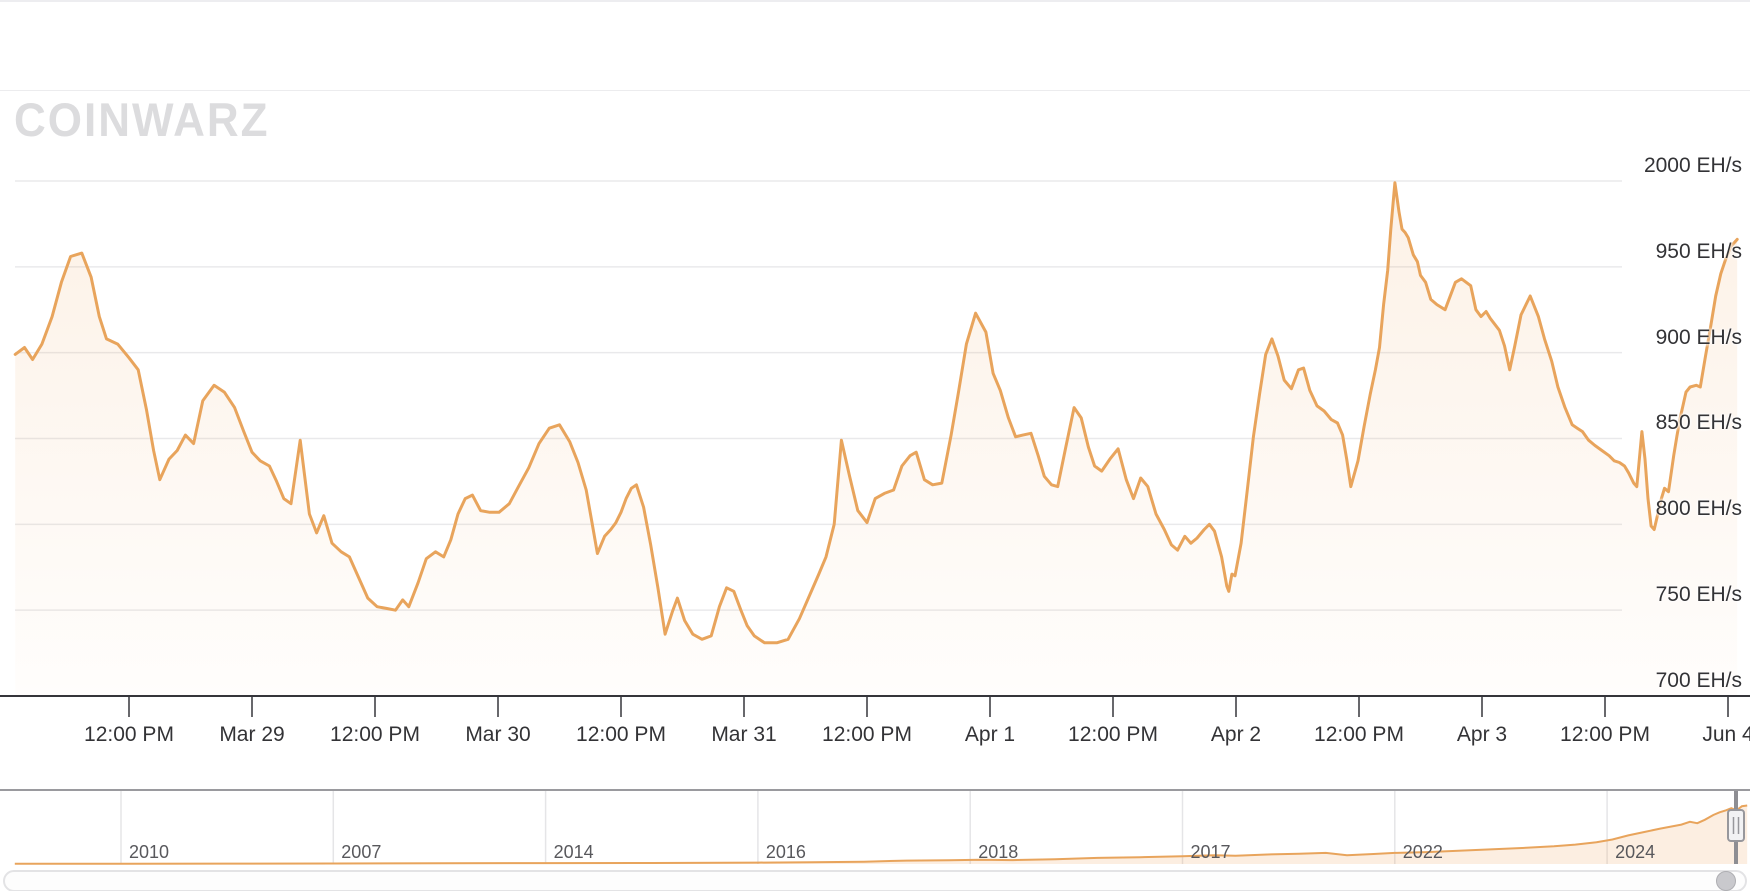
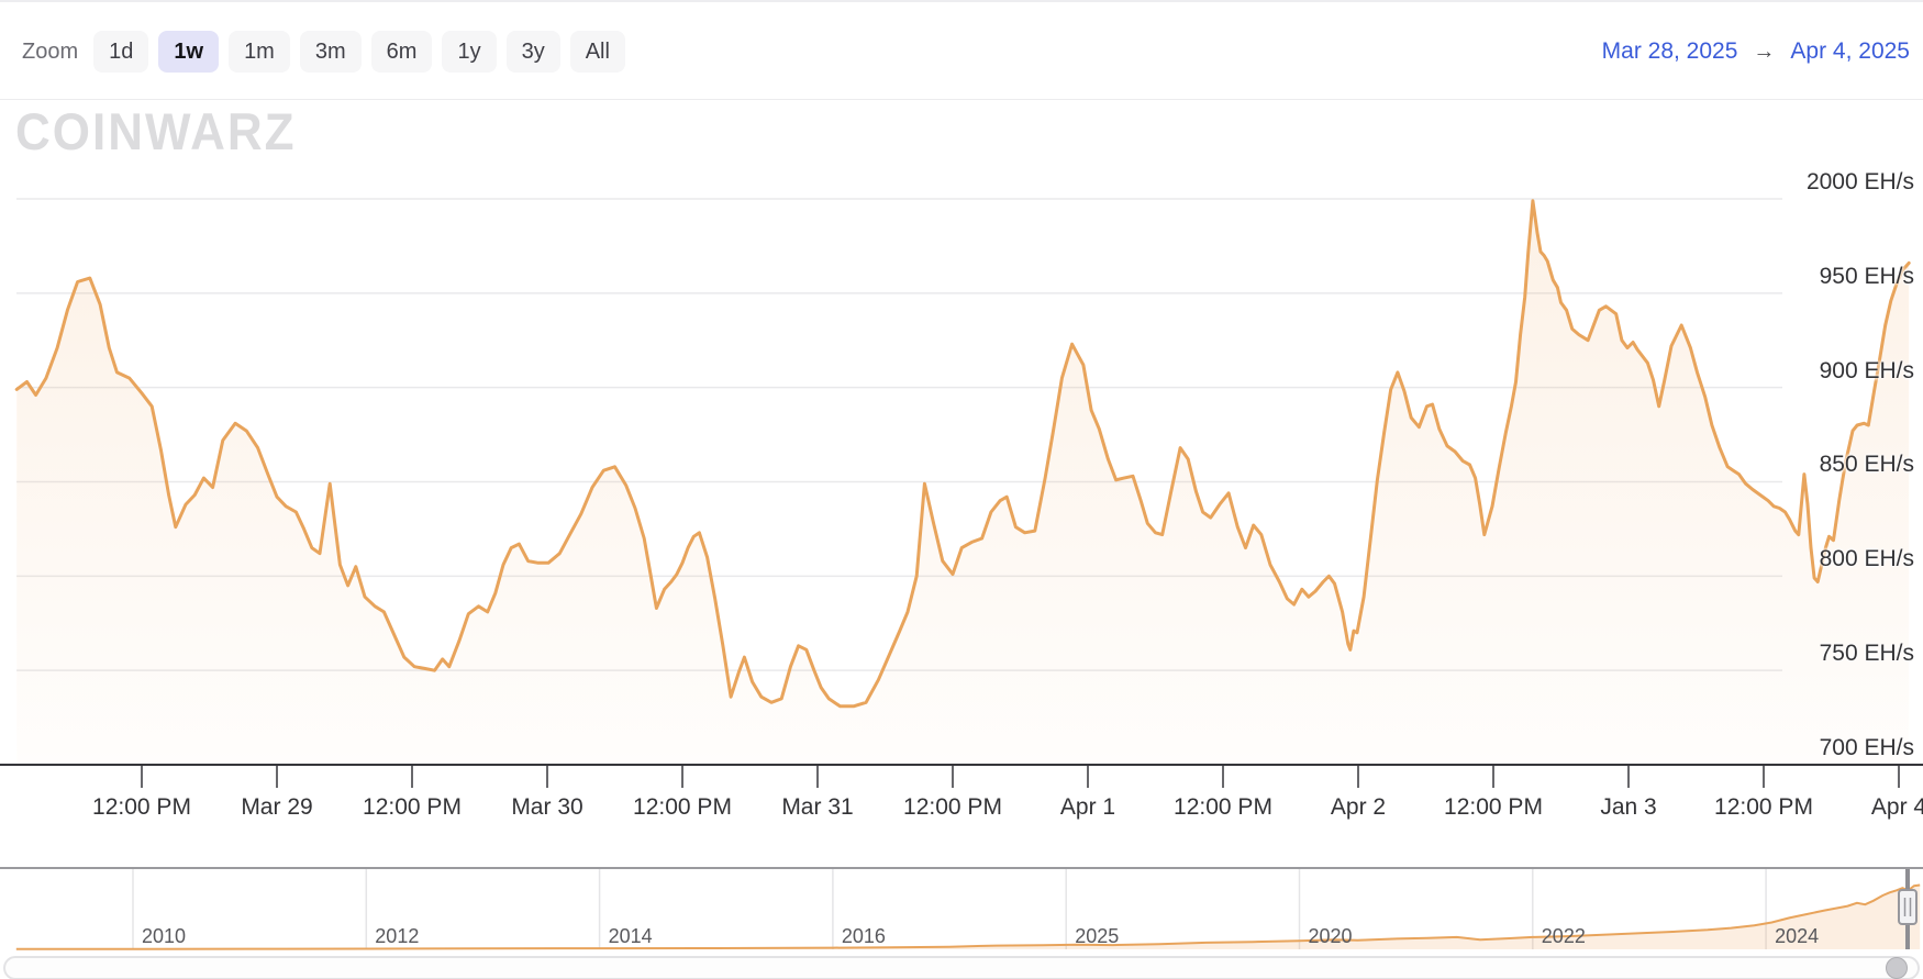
+ Zoom
+ 1d 1w 1m 3m 6m 1y 3y All
+ Mar 28, 2025
+ →
+ Apr 4, 2025
  COINWARZ
  2000 EH/s
  950 EH/s
  900 EH/s
  850 EH/s
  800 EH/s
  750 EH/s
  700 EH/s
  12:00 PM
  Mar 29
  12:00 PM
  Mar 30
  12:00 PM
  Mar 31
  12:00 PM
  Apr 1
  12:00 PM
  Apr 2
  12:00 PM
- Apr 3
+ Jan 3
  12:00 PM
- Jun 4
+ Apr 4
  2010
- 2007
+ 2012
  2014
  2016
- 2018
+ 2025
- 2017
+ 2020
  2022
  2024
